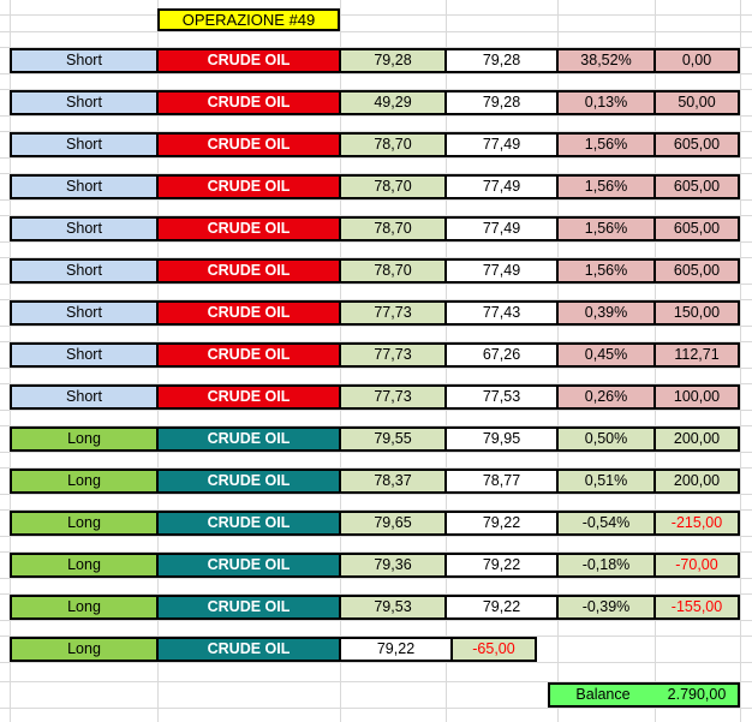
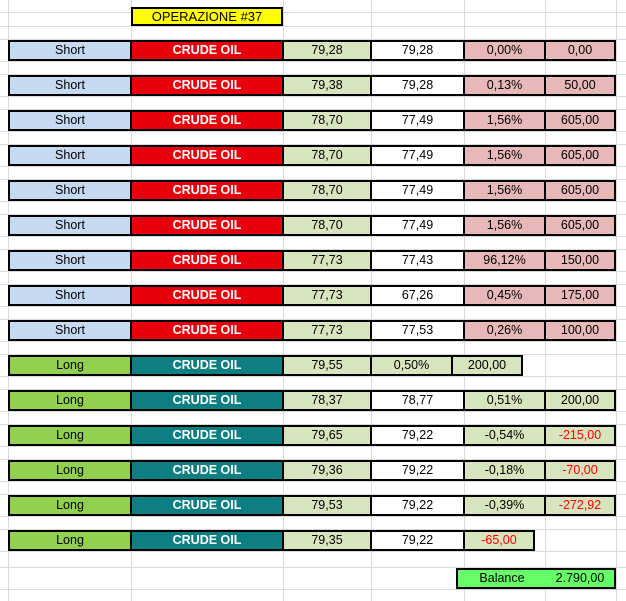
- OPERAZIONE #49
+ OPERAZIONE #37
  Short
  CRUDE OIL
  79,28
  79,28
- 38,52%
+ 0,00%
  0,00
  Short
  CRUDE OIL
- 49,29
+ 79,38
  79,28
  0,13%
  50,00
  Short
  CRUDE OIL
  78,70
  77,49
  1,56%
  605,00
  Short
  CRUDE OIL
  78,70
  77,49
  1,56%
  605,00
  Short
  CRUDE OIL
  78,70
  77,49
  1,56%
  605,00
  Short
  CRUDE OIL
  78,70
  77,49
  1,56%
  605,00
  Short
  CRUDE OIL
  77,73
  77,43
- 0,39%
+ 96,12%
  150,00
  Short
  CRUDE OIL
  77,73
  67,26
  0,45%
- 112,71
+ 175,00
  Short
  CRUDE OIL
  77,73
  77,53
  0,26%
  100,00
  Long
  CRUDE OIL
  79,55
- 79,95
  0,50%
  200,00
  Long
  CRUDE OIL
  78,37
  78,77
  0,51%
  200,00
  Long
  CRUDE OIL
  79,65
  79,22
  -0,54%
  -215,00
  Long
  CRUDE OIL
  79,36
  79,22
  -0,18%
  -70,00
  Long
  CRUDE OIL
  79,53
  79,22
  -0,39%
- -155,00
+ -272,92
  Long
  CRUDE OIL
+ 79,35
  79,22
  -65,00
  Balance
  2.790,00
